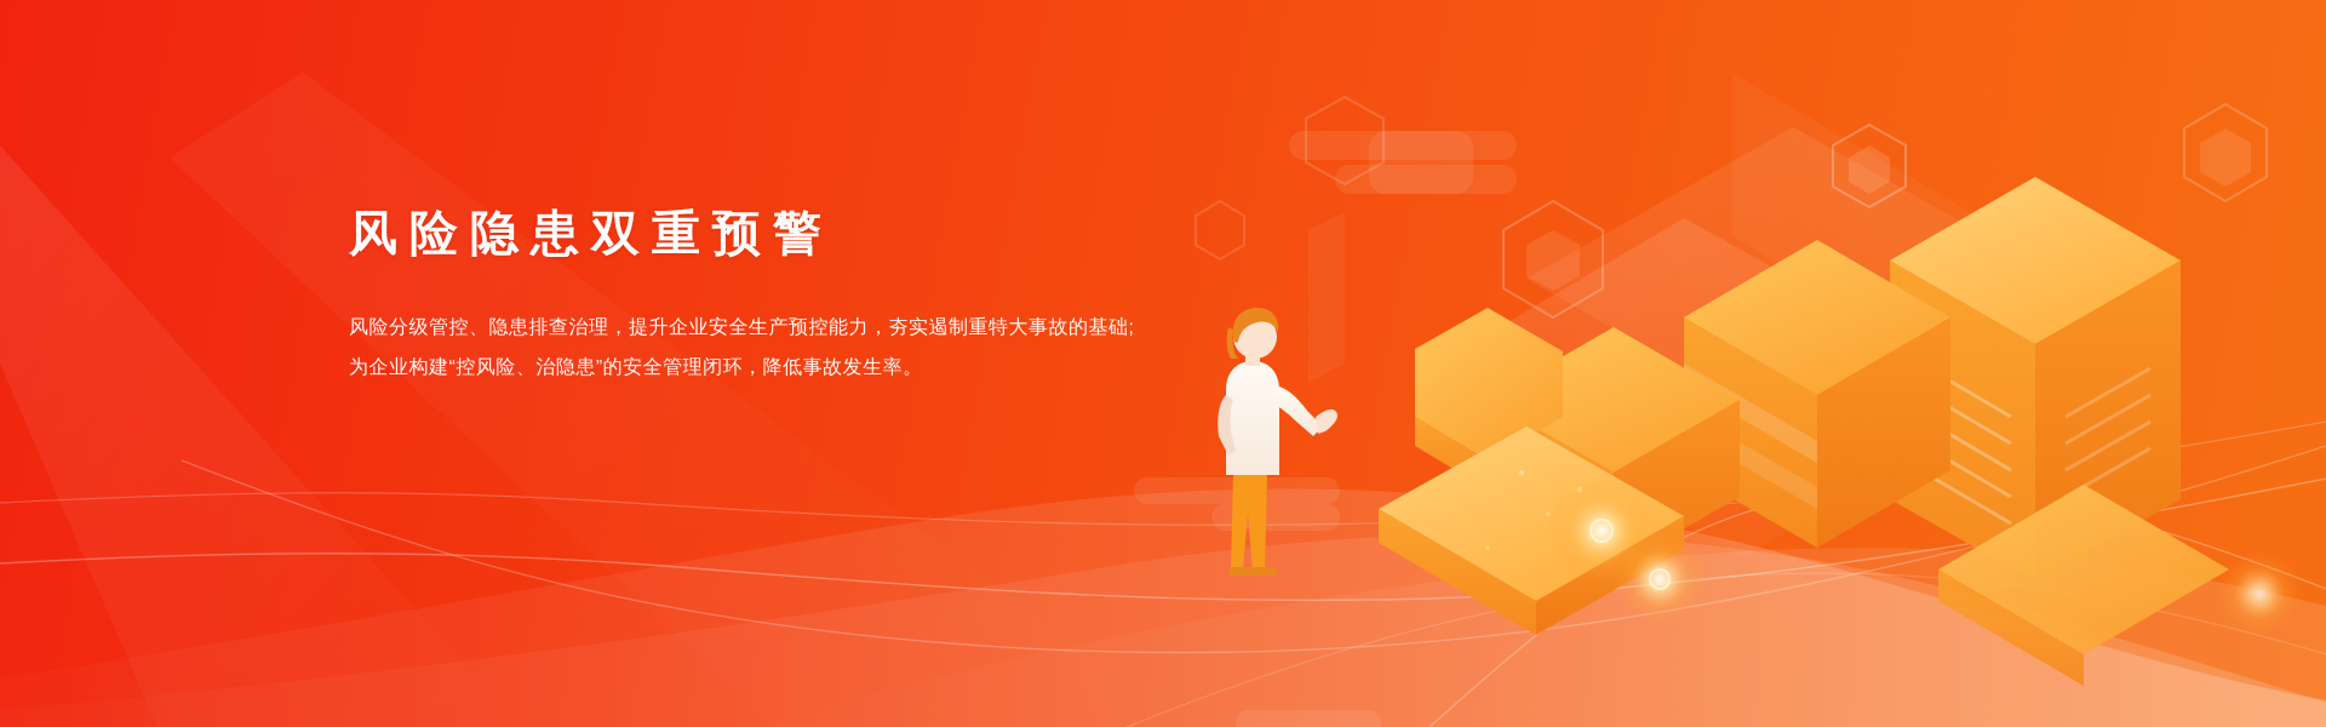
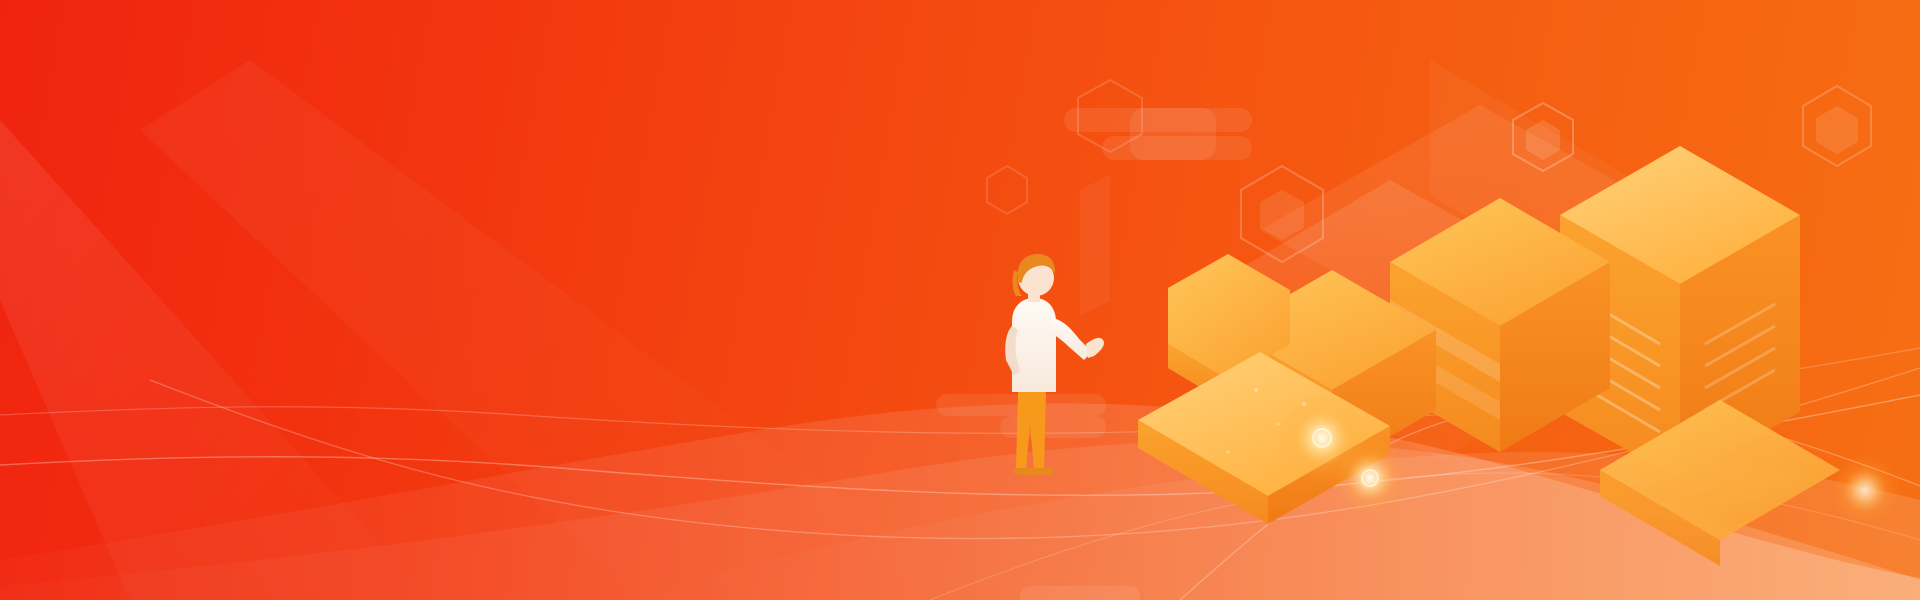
- 风险隐患双重预警
- 风险分级管控、隐患排查治理，提升企业安全生产预控能力，夯实遏制重特大事故的基础;
- 为企业构建“控风险、治隐患”的安全管理闭环，降低事故发生率。
